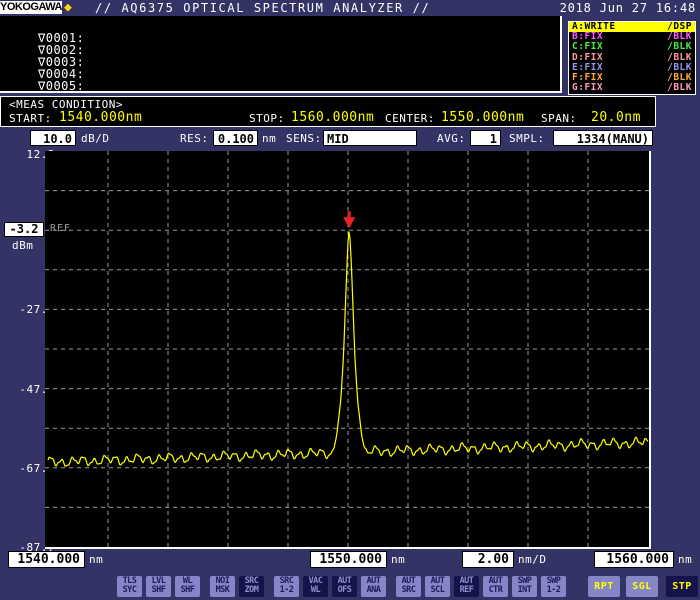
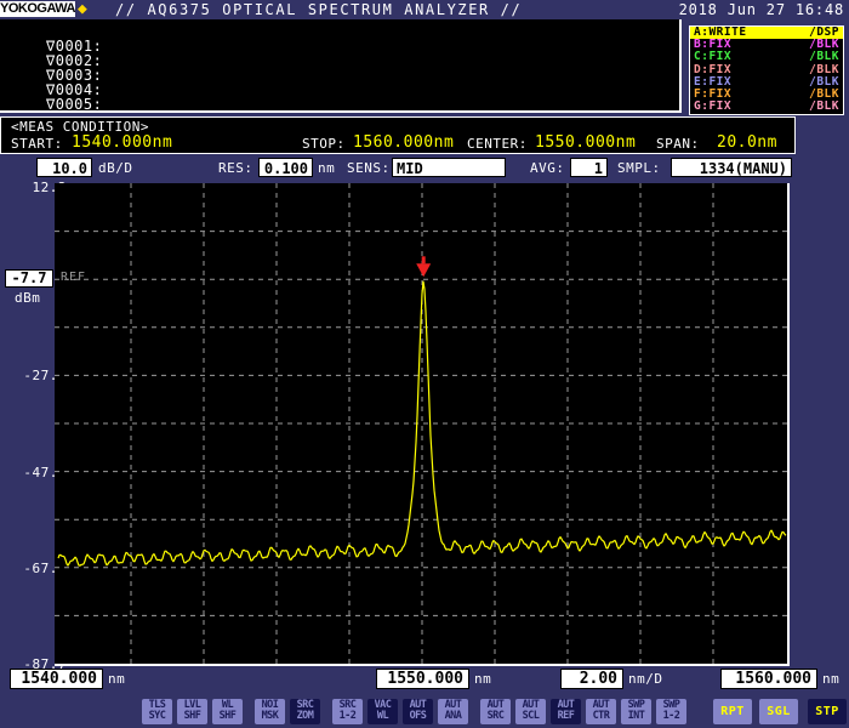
  YOKOGAWA
  ◆
  // AQ6375 OPTICAL SPECTRUM ANALYZER //
  2018 Jun 27 16:48
  ∇0001:
  ∇0002:
  ∇0003:
  ∇0004:
  ∇0005:
  A:WRITE
  /DSP
  B:FIX
  /BLK
  C:FIX
  /BLK
  D:FIX
  /BLK
  E:FIX
  /BLK
  F:FIX
  /BLK
  G:FIX
  /BLK
  <MEAS CONDITION>
  START:
  1540.000nm
  STOP:
  1560.000nm
  CENTER:
  1550.000nm
  SPAN:
  20.0nm
  10.0
  dB/D
  RES:
  0.100
  nm
  SENS:
  MID
  AVG:
  1
  SMPL:
  1334(MANU)
- -3.2
+ -7.7
  dBm
  REF
  1540.000
  nm
  1550.000
  nm
  2.00
  nm/D
  1560.000
  nm
  TLS
  SYC
  LVL
  SHF
  WL
  SHF
  NOI
  MSK
  SRC
  ZOM
  SRC
  1-2
  VAC
  WL
  AUT
  OFS
  AUT
  ANA
  AUT
  SRC
  AUT
  SCL
  AUT
  REF
  AUT
  CTR
  SWP
  INT
  SWP
  1-2
  RPT
  SGL
  STP
